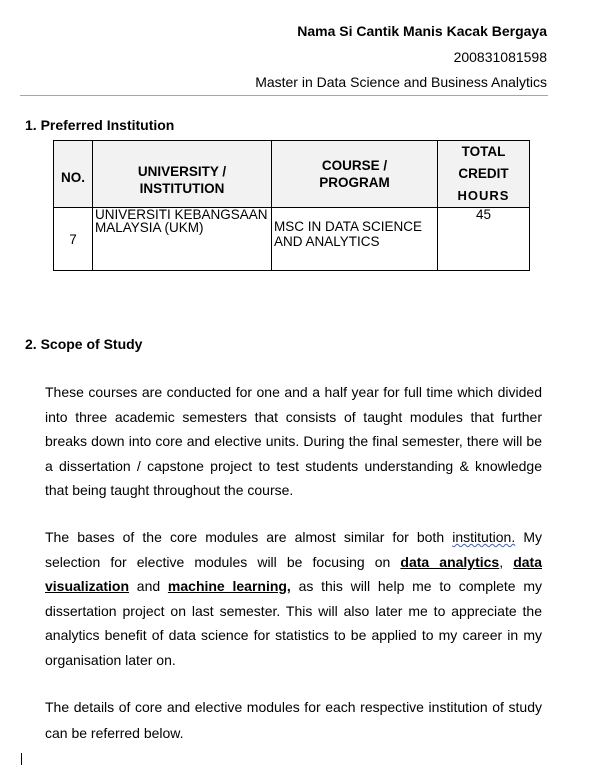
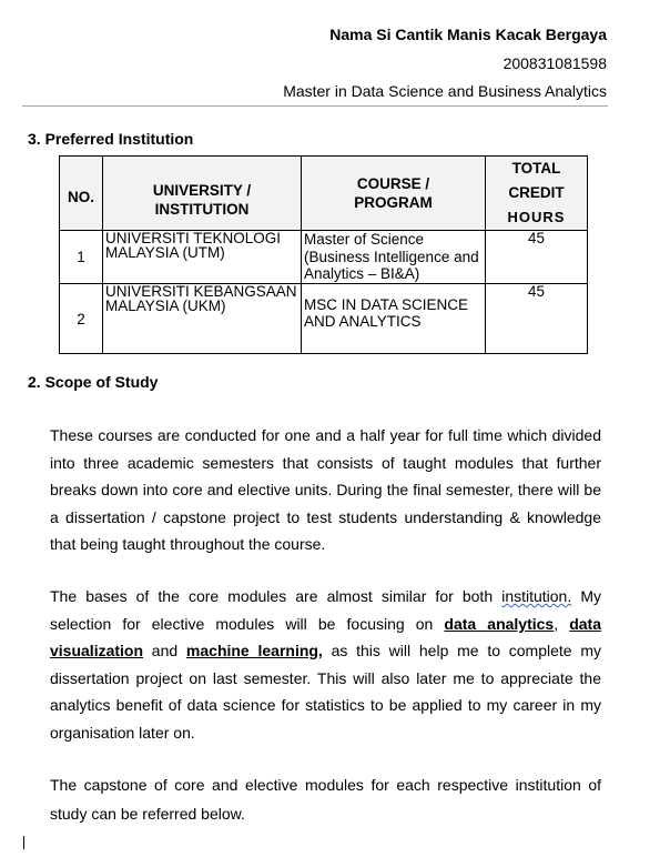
  Nama Si Cantik Manis Kacak Bergaya
  200831081598
  Master in Data Science and Business Analytics
- 1. Preferred Institution
+ 3. Preferred Institution
  NO.	UNIVERSITY / INSTITUTION	COURSE / PROGRAM	TOTAL CREDIT HOURS
+ 1	UNIVERSITI TEKNOLOGI MALAYSIA (UTM)	Master of Science (Business Intelligence and Analytics – BI&A)	45
- 7	UNIVERSITI KEBANGSAAN MALAYSIA (UKM)	MSC IN DATA SCIENCE AND ANALYTICS	45
+ 2	UNIVERSITI KEBANGSAAN MALAYSIA (UKM)	MSC IN DATA SCIENCE AND ANALYTICS	45
  2. Scope of Study
  These courses are conducted for one and a half year for full time which divided into three academic semesters that consists of taught modules that further breaks down into core and elective units. During the final semester, there will be a dissertation / capstone project to test students understanding & knowledge that being taught throughout the course.
  The bases of the core modules are almost similar for both institution. My selection for elective modules will be focusing on data analytics, data visualization and machine learning, as this will help me to complete my dissertation project on last semester. This will also later me to appreciate the analytics benefit of data science for statistics to be applied to my career in my organisation later on.
- The details of core and elective modules for each respective institution of study can be referred below.
+ The capstone of core and elective modules for each respective institution of study can be referred below.
